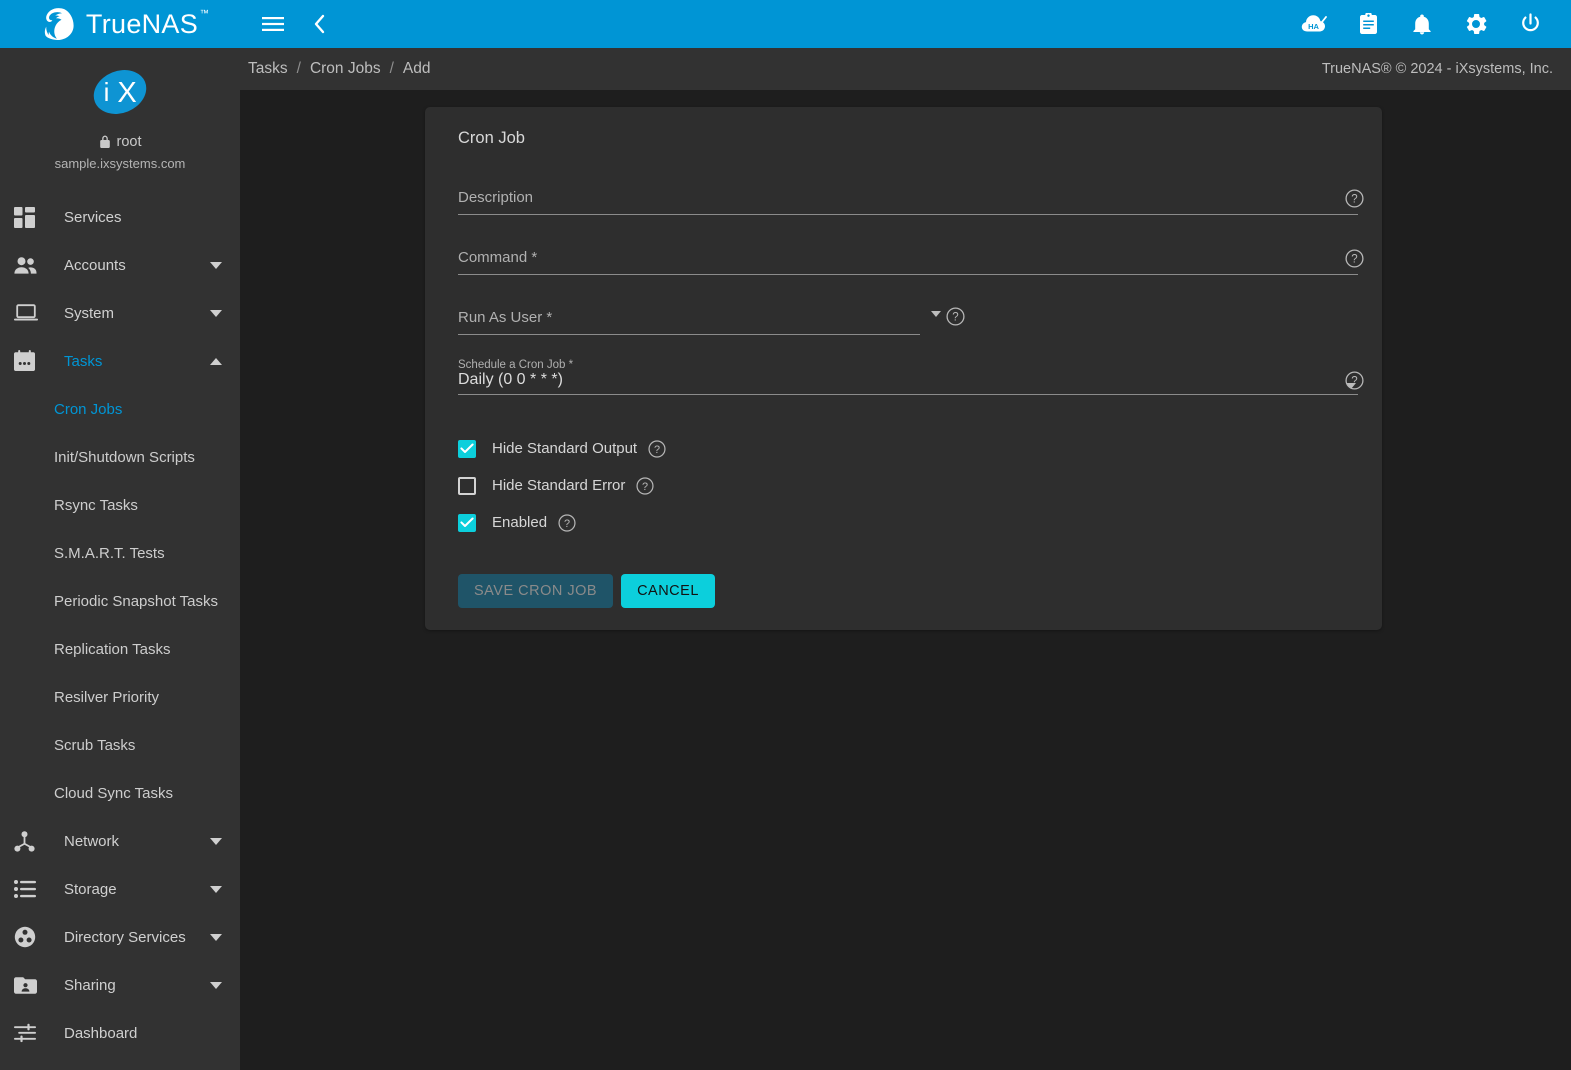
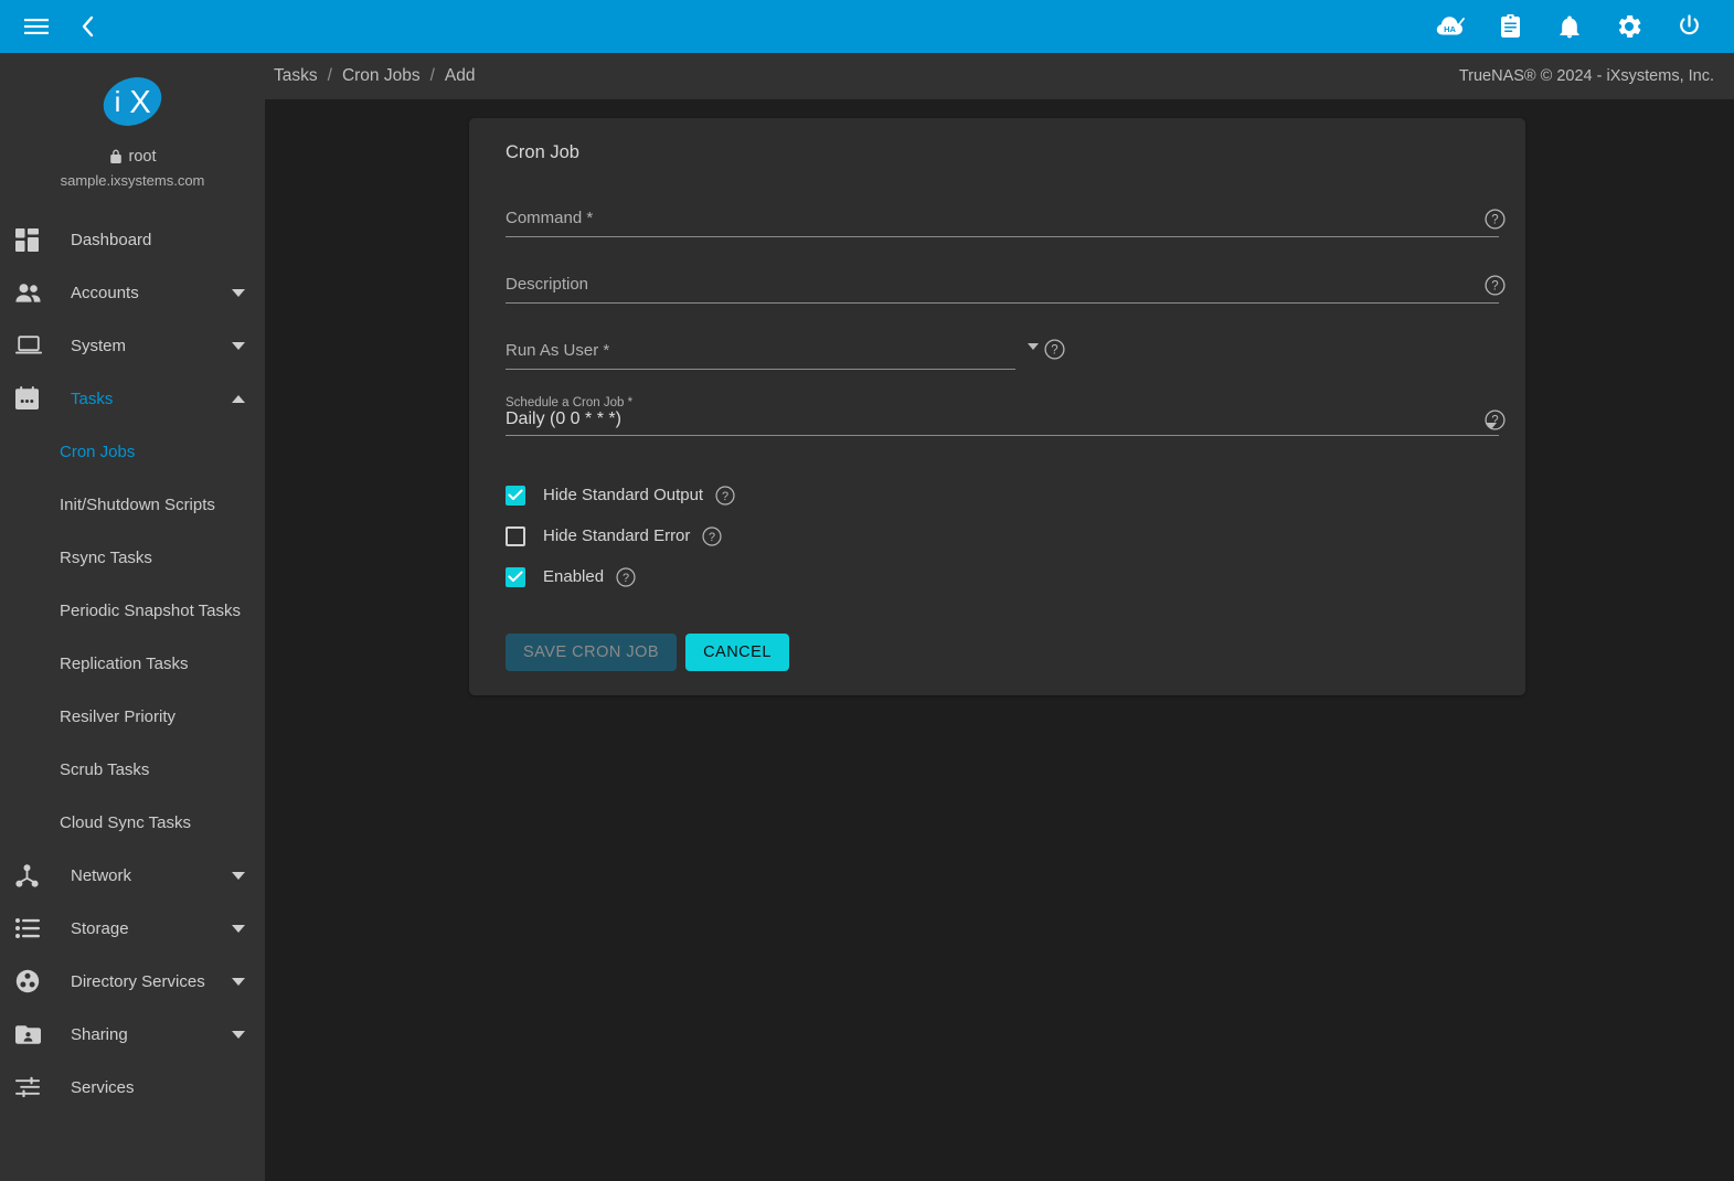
- TrueNAS
- ™
  HA
  i
  X
  root
  sample.ixsystems.com
- Services
+ Dashboard
  Accounts
  System
  Tasks
  Cron Jobs
  Init/Shutdown Scripts
  Rsync Tasks
- S.M.A.R.T. Tests
  Periodic Snapshot Tasks
  Replication Tasks
  Resilver Priority
  Scrub Tasks
  Cloud Sync Tasks
  Network
  Storage
  Directory Services
  Sharing
- Dashboard
+ Services
  Tasks
  /
  Cron Jobs
  /
  Add
  TrueNAS® © 2024 - iXsystems, Inc.
  Cron Job
- Description
+ Command *
  ?
- Command *
+ Description
  ?
  Run As User *
  ?
  Schedule a Cron Job *
  Daily (0 0 * * *)
  ?
  Hide Standard Output
  ?
  Hide Standard Error
  ?
  Enabled
  ?
  SAVE CRON JOB
  CANCEL
